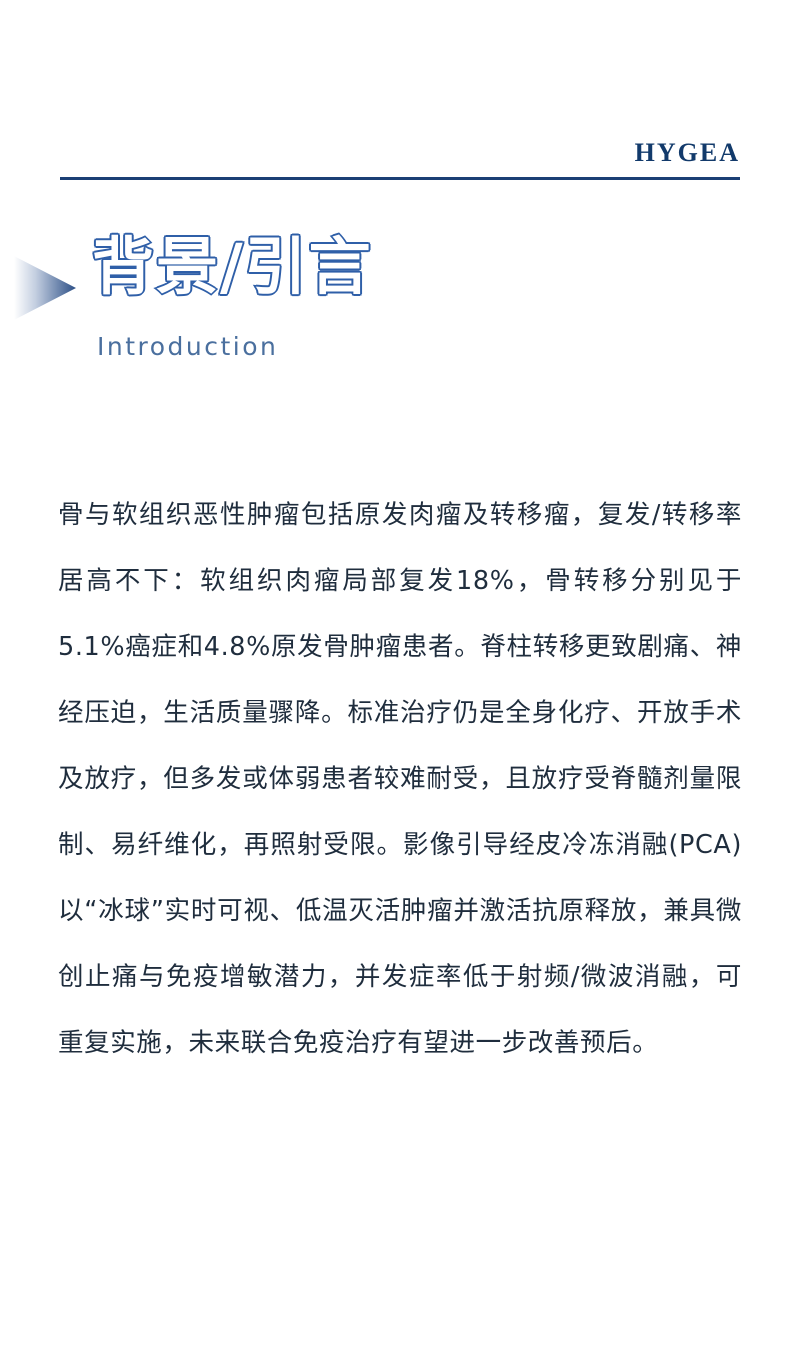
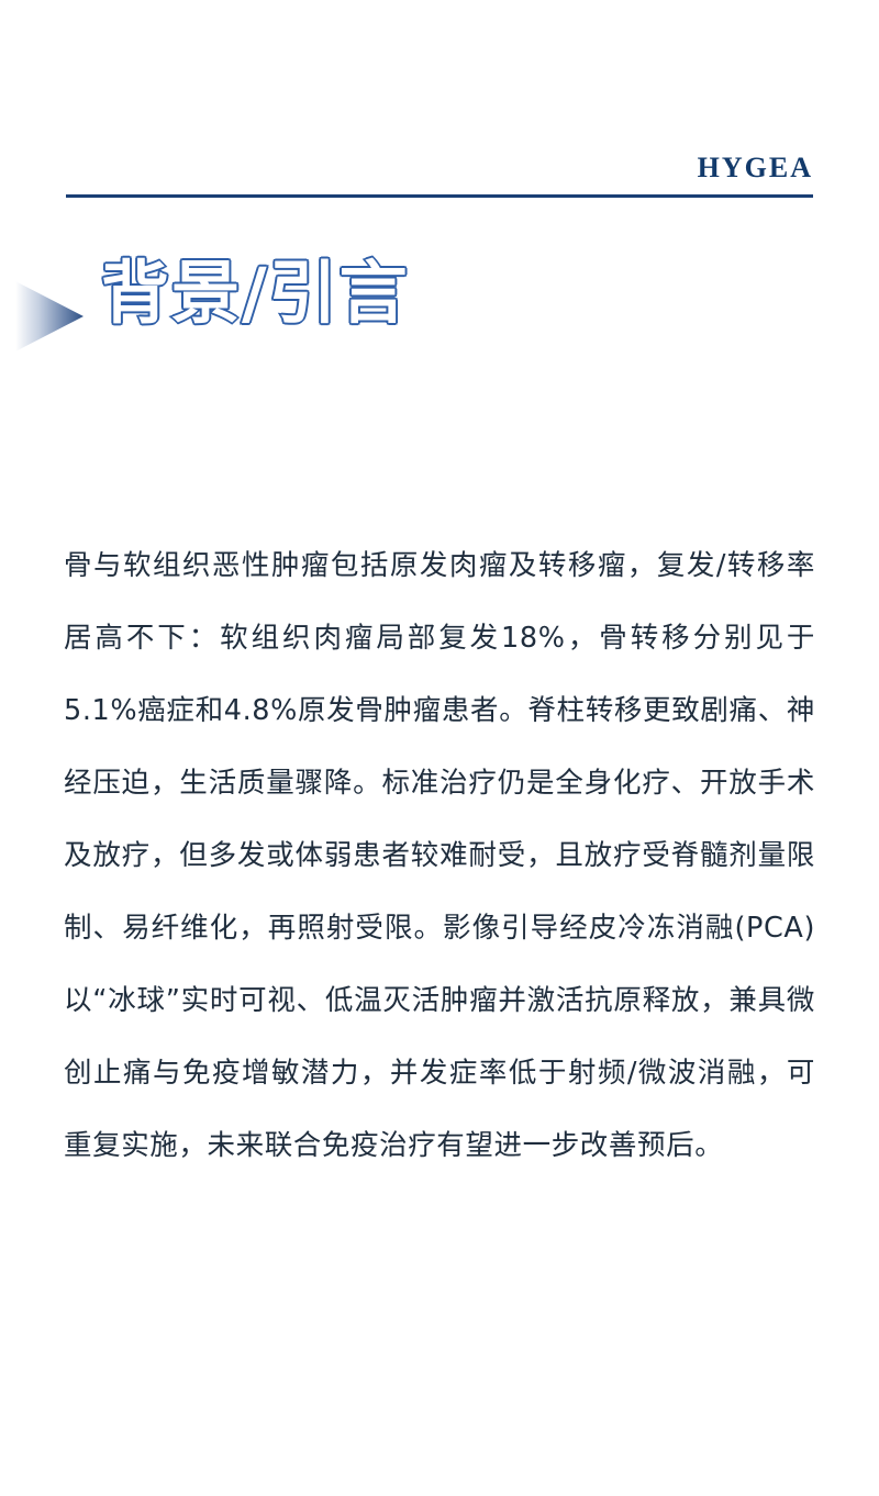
  HYGEA
  背景/引言
- Introduction
  骨与软组织恶性肿瘤包括原发肉瘤及转移瘤，复发/转移率居高不下：软组织肉瘤局部复发18%，骨转移分别见于5.1%癌症和4.8%原发骨肿瘤患者。脊柱转移更致剧痛、神经压迫，生活质量骤降。标准治疗仍是全身化疗、开放手术及放疗，但多发或体弱患者较难耐受，且放疗受脊髓剂量限制、易纤维化，再照射受限。影像引导经皮冷冻消融(PCA)以“冰球”实时可视、低温灭活肿瘤并激活抗原释放，兼具微创止痛与免疫增敏潜力，并发症率低于射频/微波消融，可重复实施，未来联合免疫治疗有望进一步改善预后。
